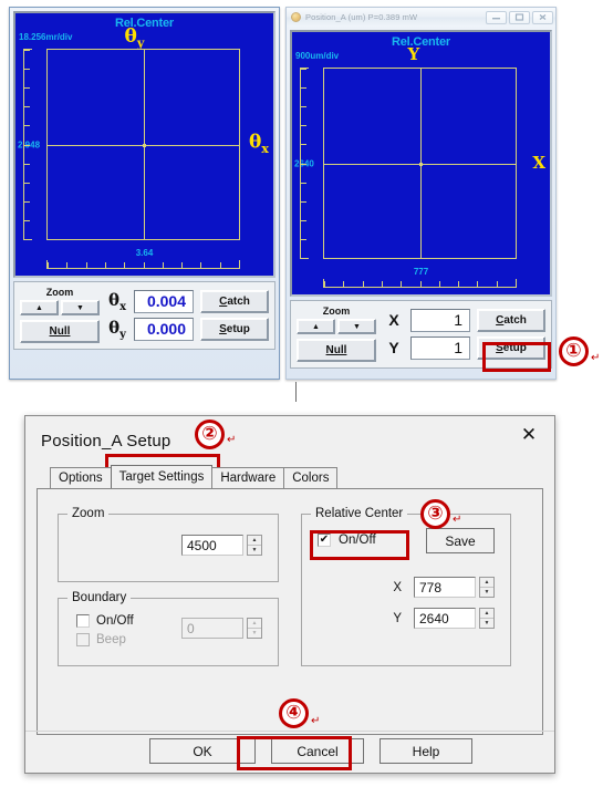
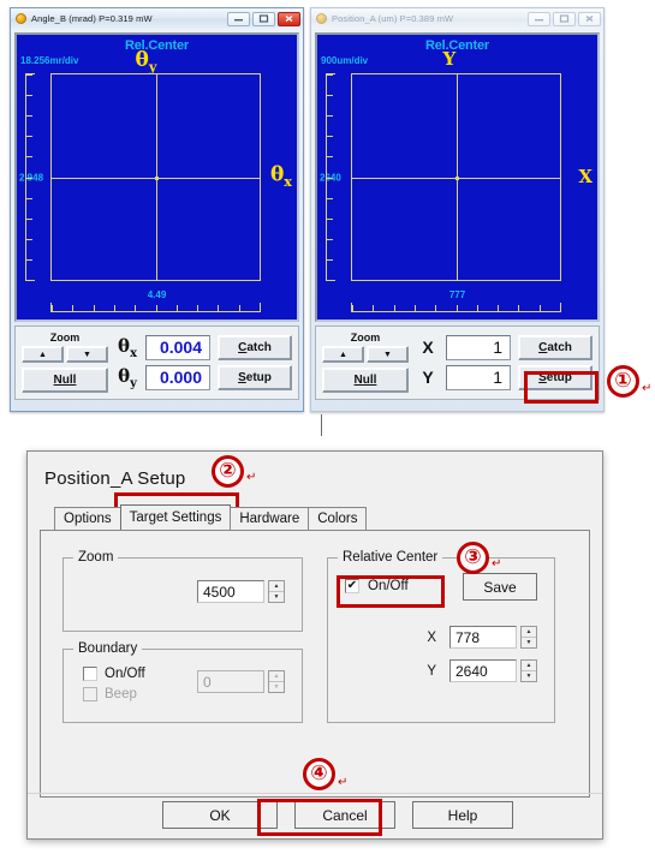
+ Angle_B (mrad) P=0.319 mW
  Rel.Center
  18.256mr/div
  θy
  θx
- 3.64
+ 4.49
  Zoom
  Null
  θx
  0.004
  θy
  0.000
  Catch
  Setup
  Position_A (um) P=0.389 mW
  Rel.Center
  900um/div
  Y
  X
  240
  777
  Zoom
  Null
  X
  1
  Y
  1
  Catch
  Setup
  ①
  ↵
  Position_A Setup
- ✕
  Options
  Target Settings
  Hardware
  Colors
  Zoom
  4500
  Boundary
  On/Off
  Beep
  0
  Relative Center
  ✔
  On/Off
  Save
  X
  778
  Y
  2640
  OK
  Cancel
  Help
  ②
  ↵
  ③
  ↵
  ④
  ↵
